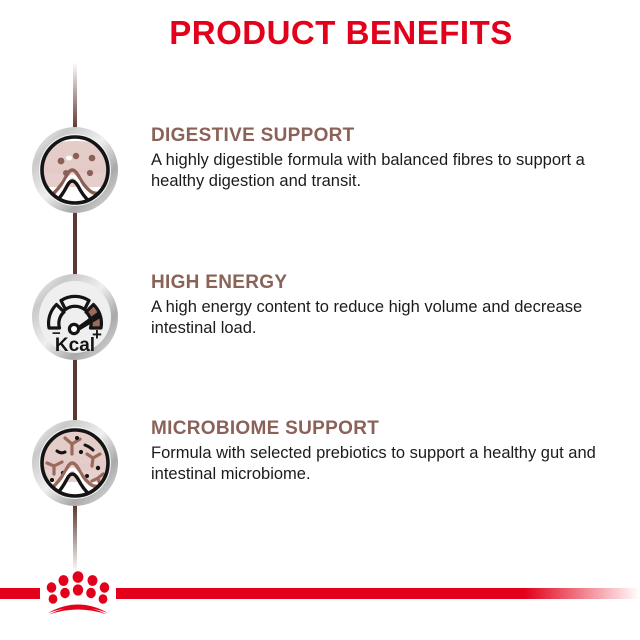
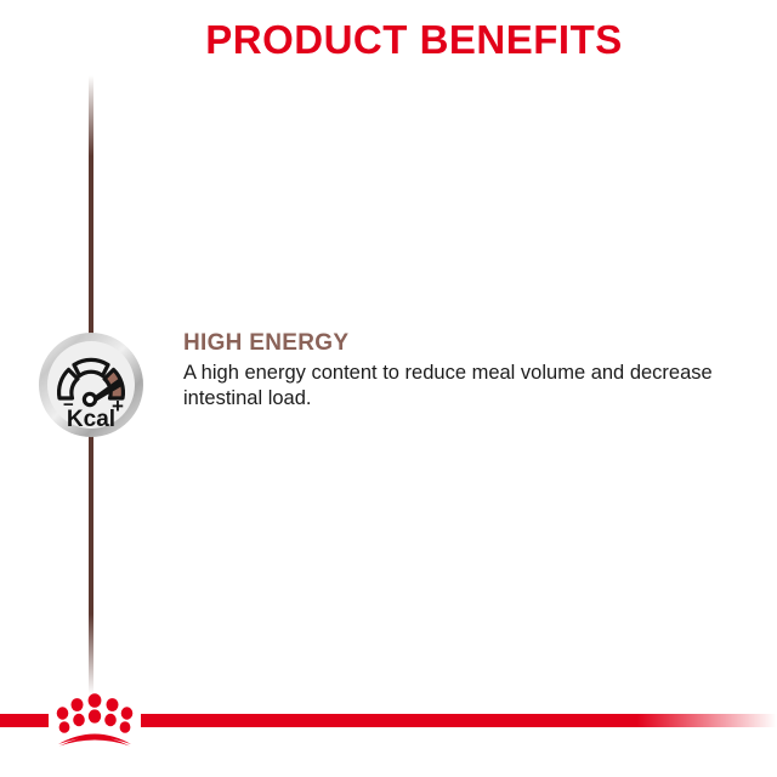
  PRODUCT BENEFITS
- DIGESTIVE SUPPORT
- A highly digestible formula with balanced fibres to support a healthy digestion and transit.
  −
  +
  Kcal
  HIGH ENERGY
- A high energy content to reduce high volume and decrease intestinal load.
+ A high energy content to reduce meal volume and decrease intestinal load.
- MICROBIOME SUPPORT
- Formula with selected prebiotics to support a healthy gut and intestinal microbiome.
